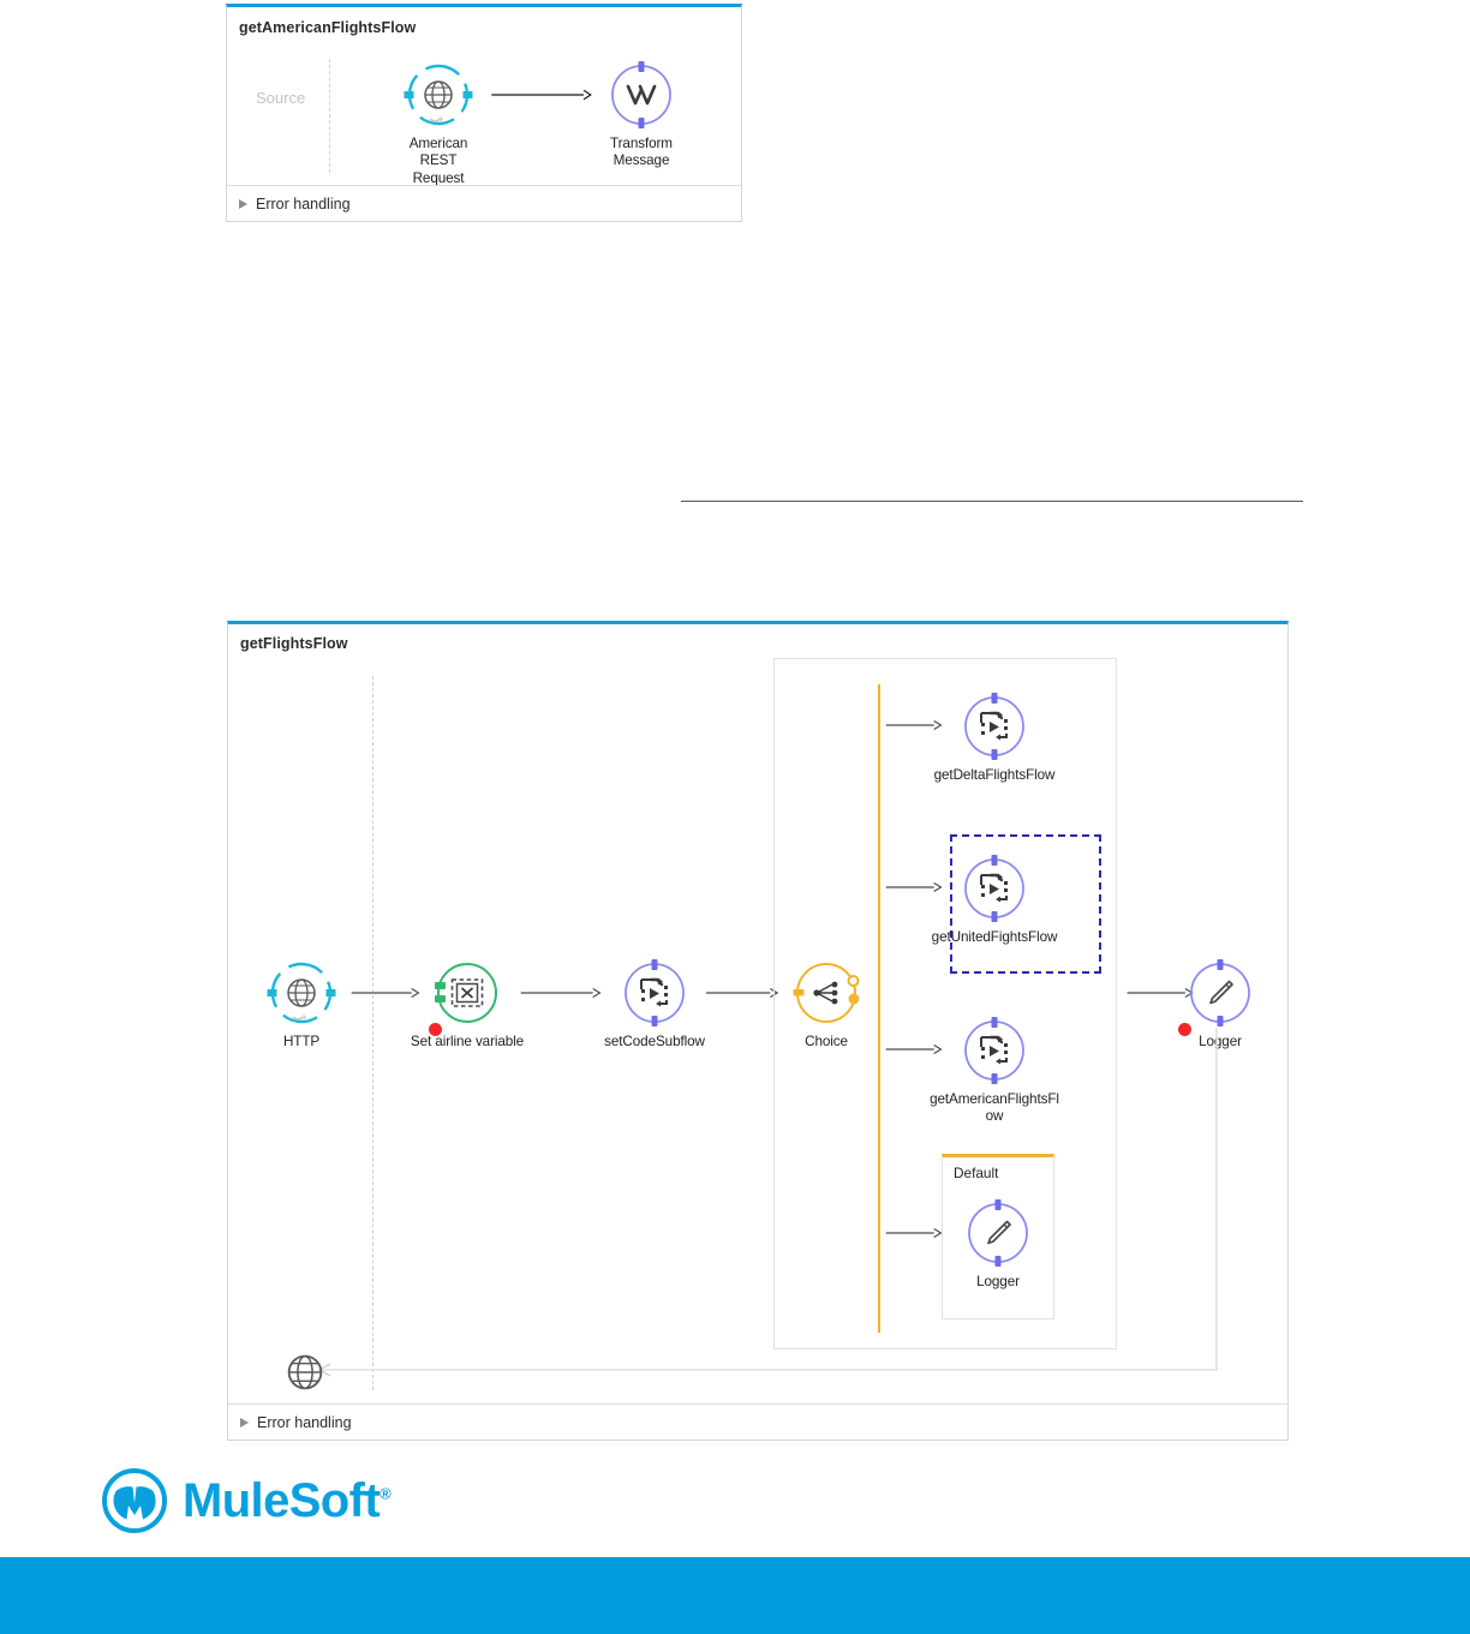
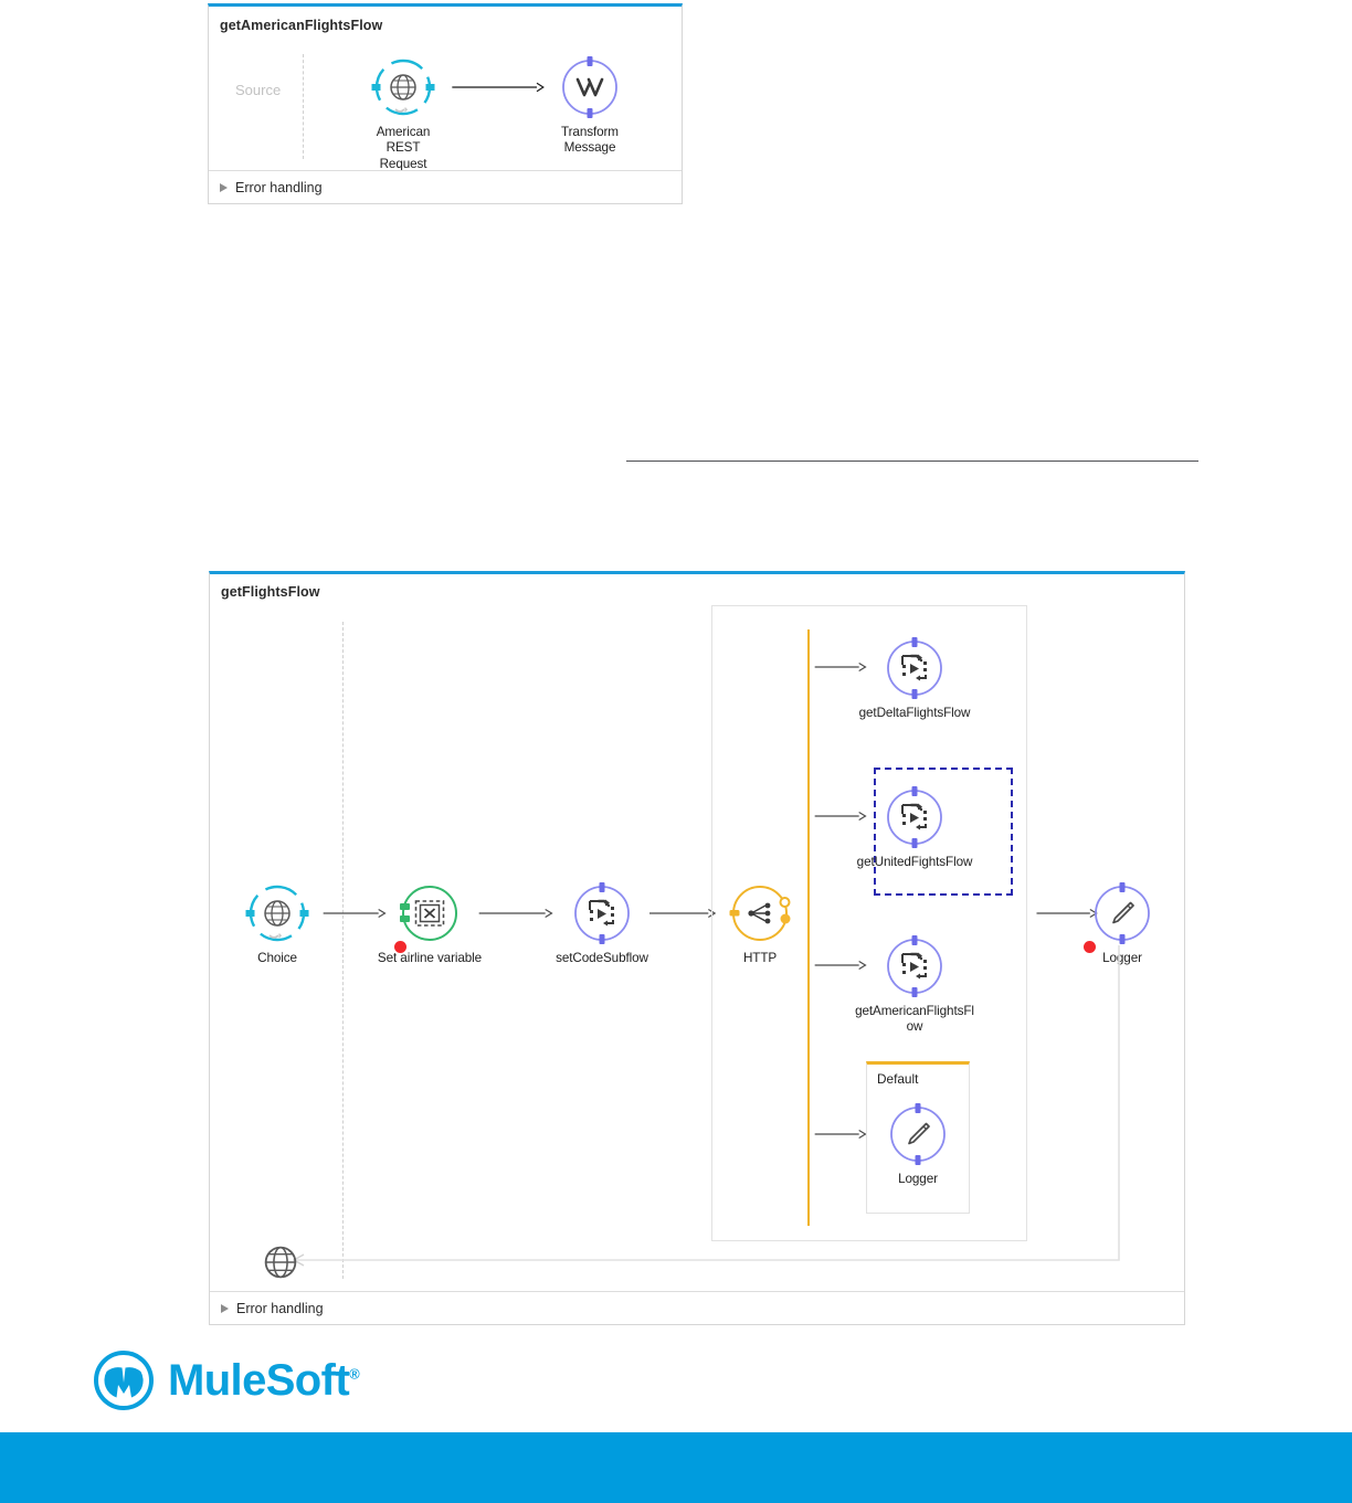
  getAmericanFlightsFlow
  Source
  American REST Request
  Transform Message
  Error handling
  getFlightsFlow
- HTTP
+ Choice
  Set airline variable
  setCodeSubflow
- Choice
+ HTTP
  getDeltaFlightsFlow
  getUnitedFightsFlow
  getAmericanFlightsFlow
  Default
  Logger
  Logger
  Error handling
  MuleSoft®
